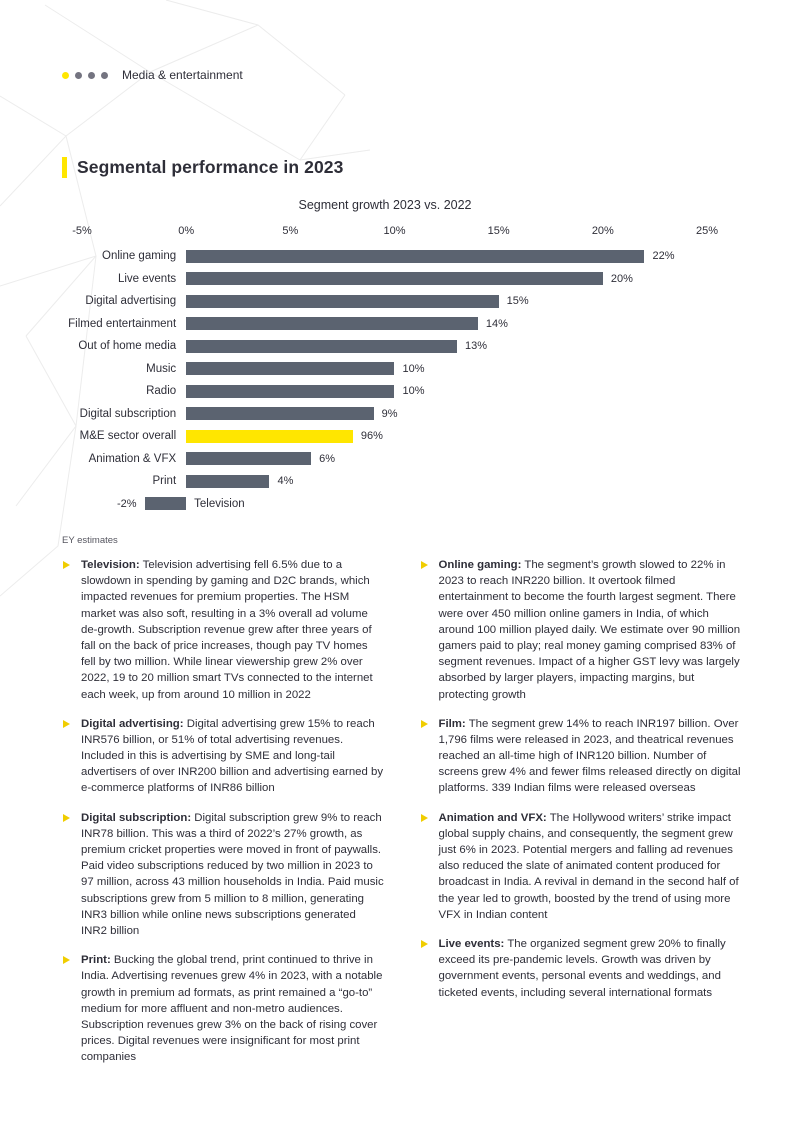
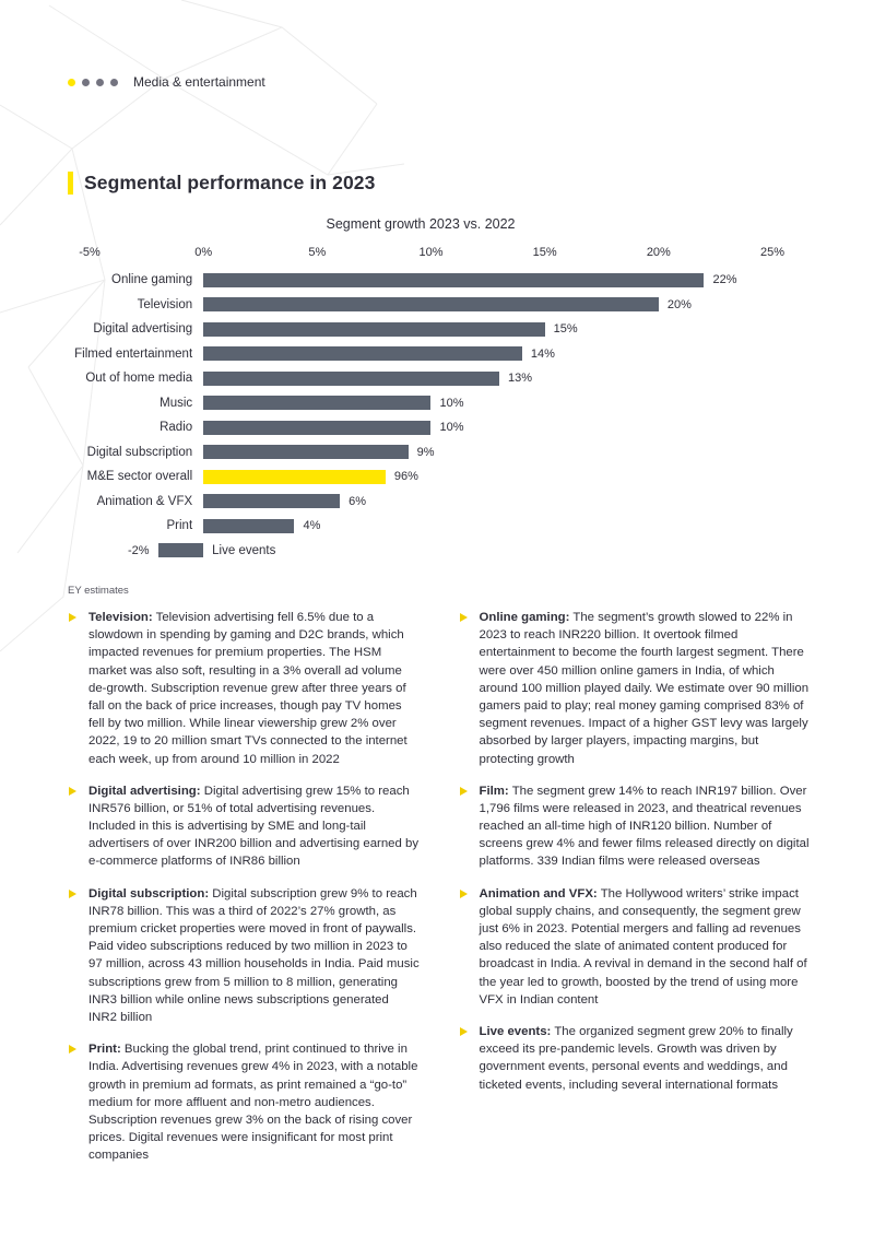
  Media & entertainment
  Segmental performance in 2023
  Segment growth 2023 vs. 2022
  -5%
  0%
  5%
  10%
  15%
  20%
  25%
  Online gaming
  22%
- Live events
+ Television
  20%
  Digital advertising
  15%
  Filmed entertainment
  14%
  Out of home media
  13%
  Music
  10%
  Radio
  10%
  Digital subscription
  9%
  M&E sector overall
  96%
  Animation & VFX
  6%
  Print
  4%
- Television
+ Live events
  -2%
  EY estimates
  Television: Television advertising fell 6.5% due to a slowdown in spending by gaming and D2C brands, which impacted revenues for premium properties. The HSM market was also soft, resulting in a 3% overall ad volume de-growth. Subscription revenue grew after three years of fall on the back of price increases, though pay TV homes fell by two million. While linear viewership grew 2% over 2022, 19 to 20 million smart TVs connected to the internet each week, up from around 10 million in 2022
  Digital advertising: Digital advertising grew 15% to reach INR576 billion, or 51% of total advertising revenues. Included in this is advertising by SME and long-tail advertisers of over INR200 billion and advertising earned by e-commerce platforms of INR86 billion
  Digital subscription: Digital subscription grew 9% to reach INR78 billion. This was a third of 2022’s 27% growth, as premium cricket properties were moved in front of paywalls. Paid video subscriptions reduced by two million in 2023 to 97 million, across 43 million households in India. Paid music subscriptions grew from 5 million to 8 million, generating INR3 billion while online news subscriptions generated INR2 billion
  Print: Bucking the global trend, print continued to thrive in India. Advertising revenues grew 4% in 2023, with a notable growth in premium ad formats, as print remained a “go-to” medium for more affluent and non-metro audiences. Subscription revenues grew 3% on the back of rising cover prices. Digital revenues were insignificant for most print companies
  Online gaming: The segment’s growth slowed to 22% in 2023 to reach INR220 billion. It overtook filmed entertainment to become the fourth largest segment. There were over 450 million online gamers in India, of which around 100 million played daily. We estimate over 90 million gamers paid to play; real money gaming comprised 83% of segment revenues. Impact of a higher GST levy was largely absorbed by larger players, impacting margins, but protecting growth
  Film: The segment grew 14% to reach INR197 billion. Over 1,796 films were released in 2023, and theatrical revenues reached an all-time high of INR120 billion. Number of screens grew 4% and fewer films released directly on digital platforms. 339 Indian films were released overseas
  Animation and VFX: The Hollywood writers’ strike impact global supply chains, and consequently, the segment grew just 6% in 2023. Potential mergers and falling ad revenues also reduced the slate of animated content produced for broadcast in India. A revival in demand in the second half of the year led to growth, boosted by the trend of using more VFX in Indian content
  Live events: The organized segment grew 20% to finally exceed its pre-pandemic levels. Growth was driven by government events, personal events and weddings, and ticketed events, including several international formats
